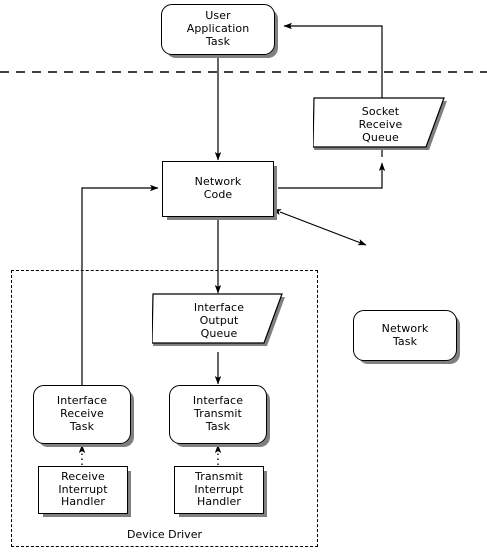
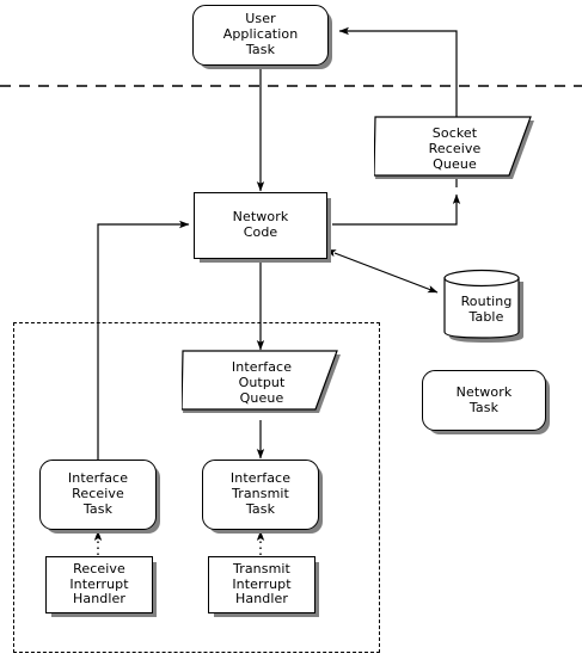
- Device Driver
  User
  Application
  Task
  Socket
  Receive
  Queue
  Network
  Code
+ Routing
+ Table
  Network
  Task
  Interface
  Output
  Queue
  Interface
  Receive
  Task
  Interface
  Transmit
  Task
  Receive
  Interrupt
  Handler
  Transmit
  Interrupt
  Handler
